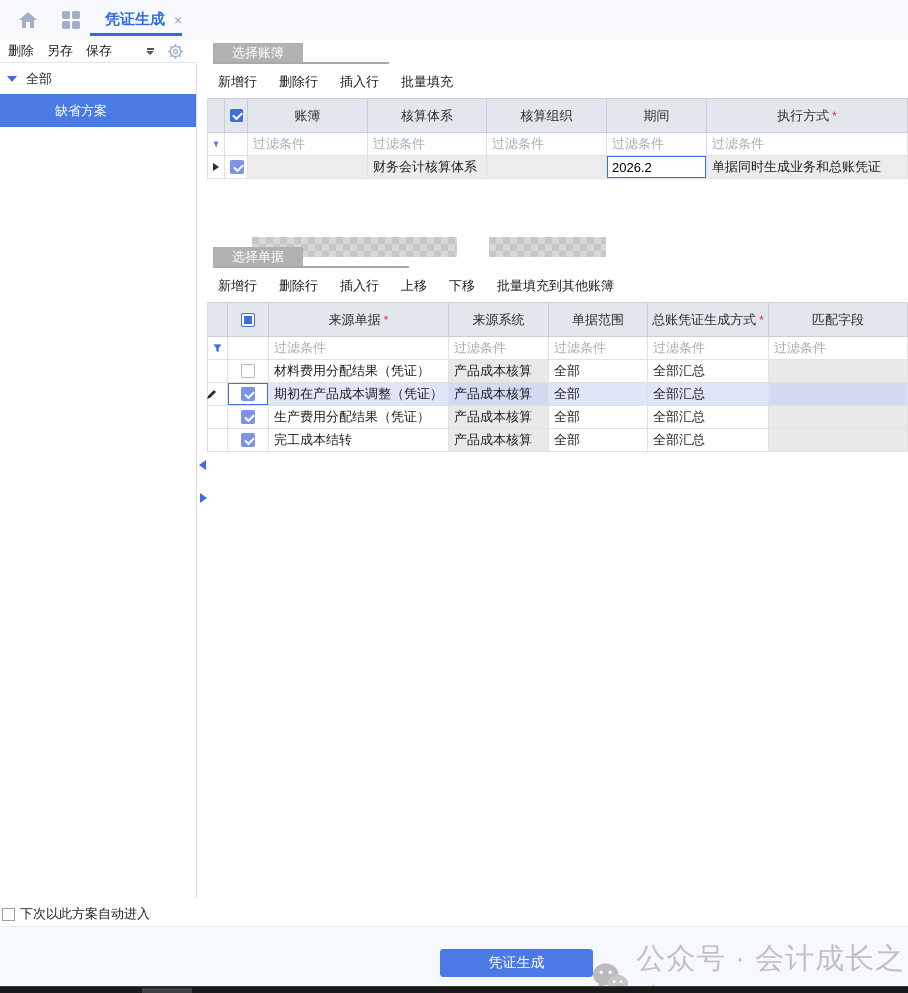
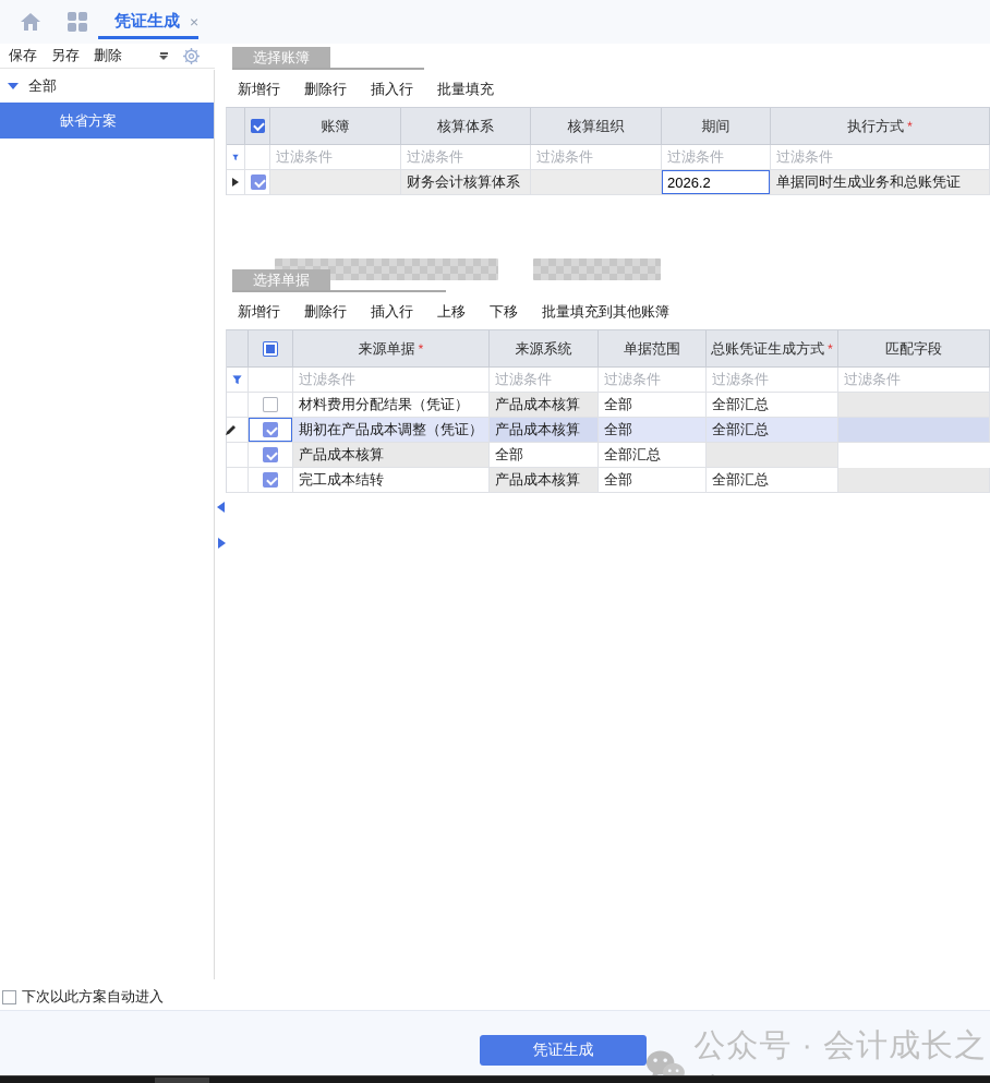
  凭证生成
  ×
- 删除
+ 保存
  另存
- 保存
+ 删除
  全部
  缺省方案
  选择账簿
  新增行
  删除行
  插入行
  批量填充
  账簿
  核算体系
  核算组织
  期间
  执行方式
  *
  过滤条件
  过滤条件
  过滤条件
  过滤条件
  过滤条件
  财务会计核算体系
  2026.2
  单据同时生成业务和总账凭证
  选择单据
  新增行
  删除行
  插入行
  上移
  下移
  批量填充到其他账簿
  来源单据
  *
  来源系统
  单据范围
  总账凭证生成方式
  *
  匹配字段
  过滤条件
  过滤条件
  过滤条件
  过滤条件
  过滤条件
  材料费用分配结果（凭证）
  产品成本核算
  全部
  全部汇总
  期初在产品成本调整（凭证）
  产品成本核算
  全部
  全部汇总
- 生产费用分配结果（凭证）
  产品成本核算
  全部
  全部汇总
  完工成本结转
  产品成本核算
  全部
  全部汇总
  下次以此方案自动进入
  凭证生成
  公众号 · 会计成长之
